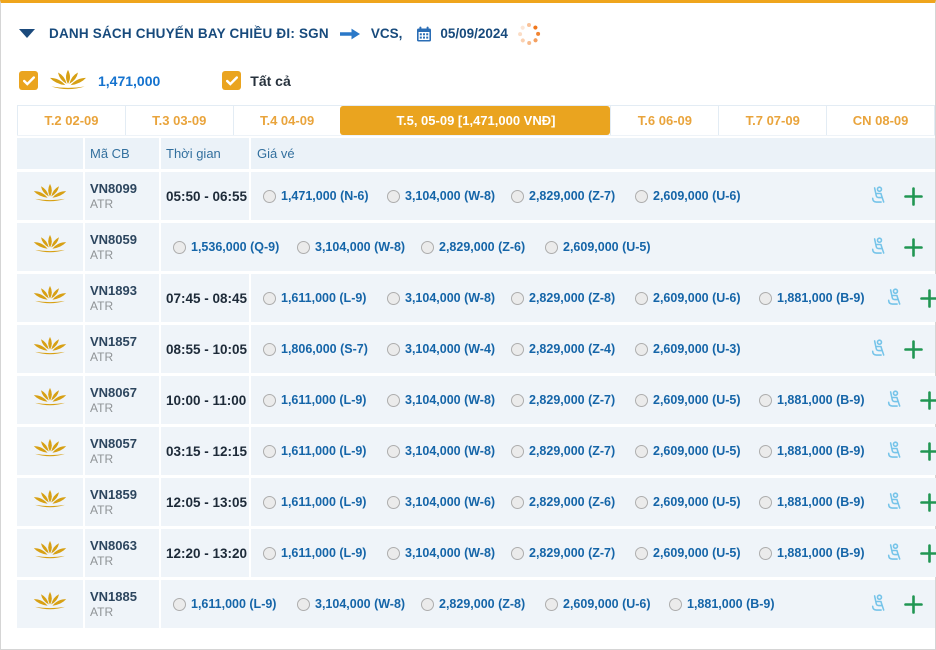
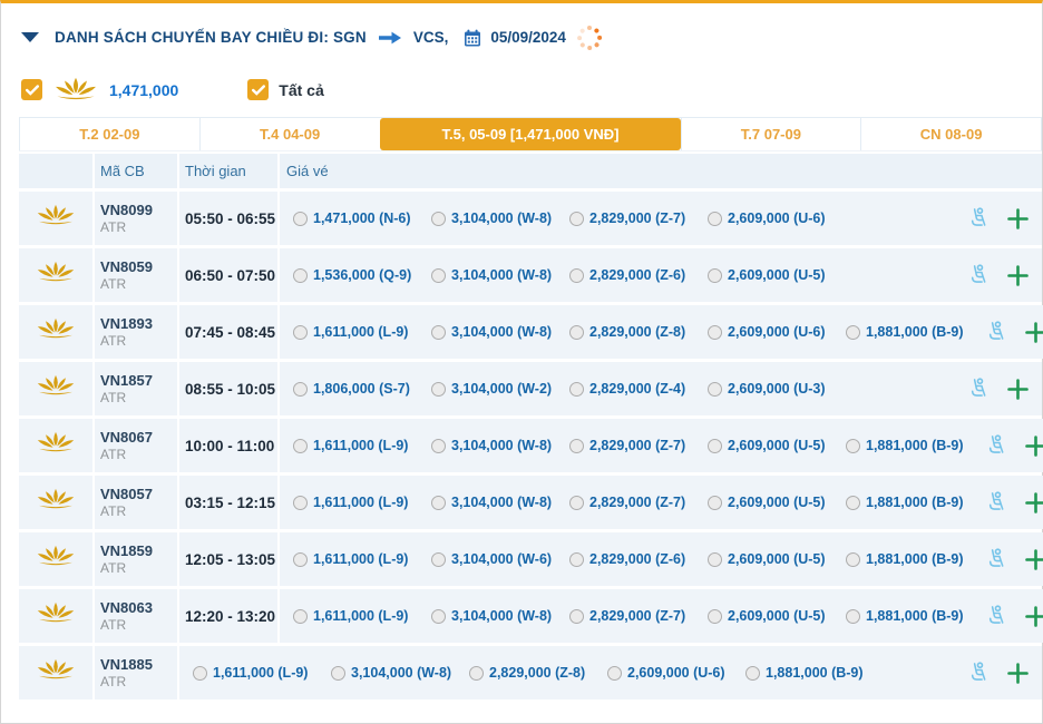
  DANH SÁCH CHUYẾN BAY CHIỀU ĐI: SGN
  VCS,
  05/09/2024
  1,471,000
  Tất cả
  T.2 02-09
- T.3 03-09
  T.4 04-09
  T.5, 05-09 [1,471,000 VNĐ]
- T.6 06-09
  T.7 07-09
  CN 08-09
  Mã CB
  Thời gian
  Giá vé
  VN8099
  ATR
  05:50 - 06:55
  1,471,000 (N-6)
  3,104,000 (W-8)
  2,829,000 (Z-7)
  2,609,000 (U-6)
  VN8059
  ATR
+ 06:50 - 07:50
  1,536,000 (Q-9)
  3,104,000 (W-8)
  2,829,000 (Z-6)
  2,609,000 (U-5)
  VN1893
  ATR
  07:45 - 08:45
  1,611,000 (L-9)
  3,104,000 (W-8)
  2,829,000 (Z-8)
  2,609,000 (U-6)
  1,881,000 (B-9)
  VN1857
  ATR
  08:55 - 10:05
  1,806,000 (S-7)
- 3,104,000 (W-4)
+ 3,104,000 (W-2)
  2,829,000 (Z-4)
  2,609,000 (U-3)
  VN8067
  ATR
  10:00 - 11:00
  1,611,000 (L-9)
  3,104,000 (W-8)
  2,829,000 (Z-7)
  2,609,000 (U-5)
  1,881,000 (B-9)
  VN8057
  ATR
  03:15 - 12:15
  1,611,000 (L-9)
  3,104,000 (W-8)
  2,829,000 (Z-7)
  2,609,000 (U-5)
  1,881,000 (B-9)
  VN1859
  ATR
  12:05 - 13:05
  1,611,000 (L-9)
  3,104,000 (W-6)
  2,829,000 (Z-6)
  2,609,000 (U-5)
  1,881,000 (B-9)
  VN8063
  ATR
  12:20 - 13:20
  1,611,000 (L-9)
  3,104,000 (W-8)
  2,829,000 (Z-7)
  2,609,000 (U-5)
  1,881,000 (B-9)
  VN1885
  ATR
  1,611,000 (L-9)
  3,104,000 (W-8)
  2,829,000 (Z-8)
  2,609,000 (U-6)
  1,881,000 (B-9)
